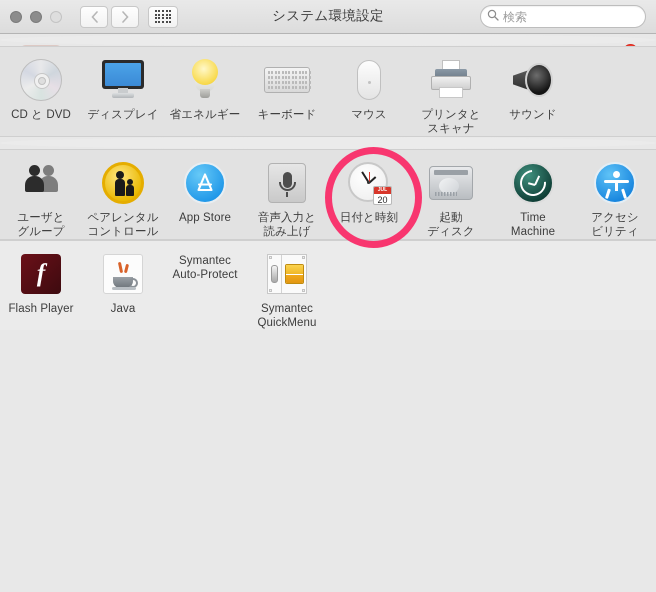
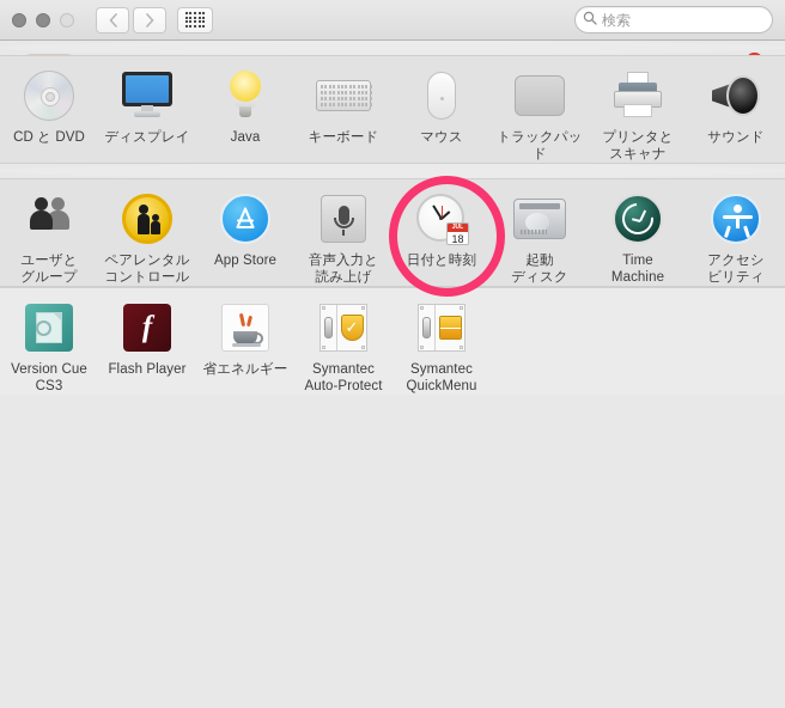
- システム環境設定
  検索
  CD と DVD
  ディスプレイ
- 省エネルギー
+ Java
  キーボード
  マウス
+ トラックパッド
  プリンタと
  スキャナ
  サウンド
  ユーザと
  グループ
  ペアレンタル
  コントロール
  App Store
  音声入力と
  読み上げ
- 20
+ 18
  日付と時刻
  起動
  ディスク
  Time
  Machine
  アクセシ
  ビリティ
+ Version Cue
+ CS3
  f
  Flash Player
- Java
+ 省エネルギー
+ ✓
  Symantec
  Auto-Protect
  Symantec
  QuickMenu
